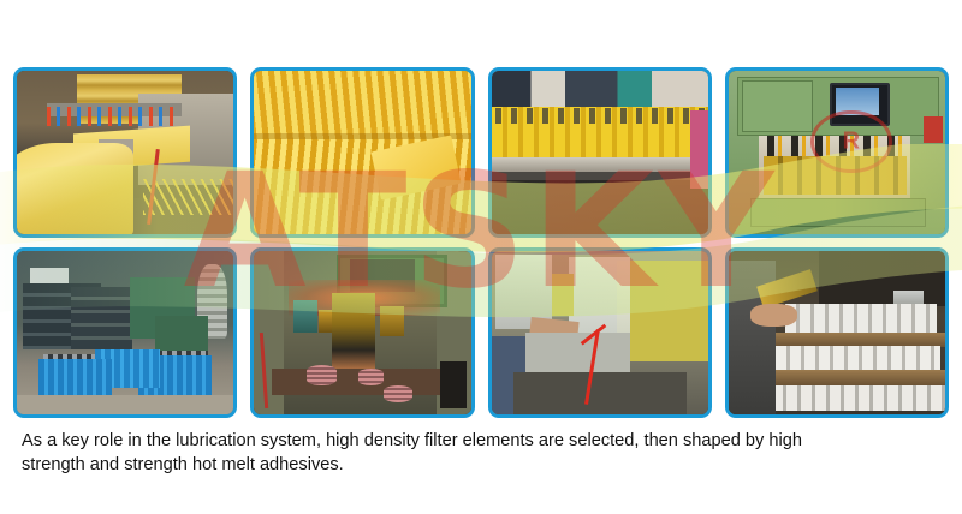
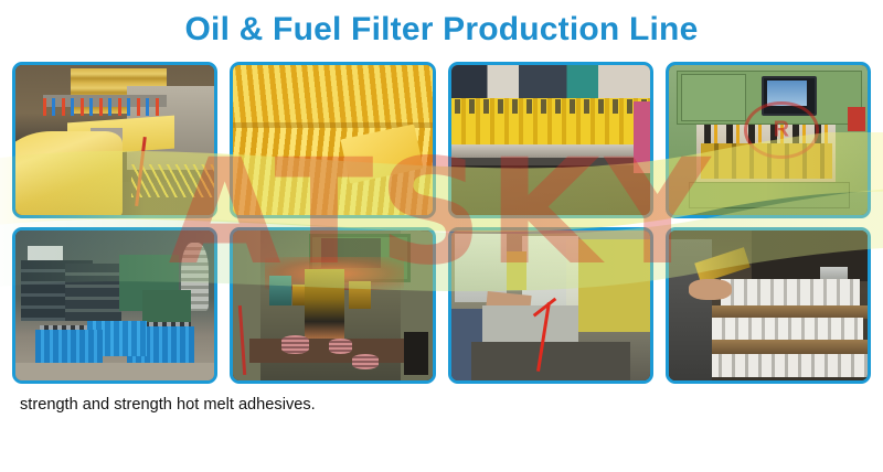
+ Oil & Fuel Filter Production Line
  ATSKY
- As a key role in the lubrication system, high density filter elements are selected, then shaped by high
  strength and strength hot melt adhesives.
